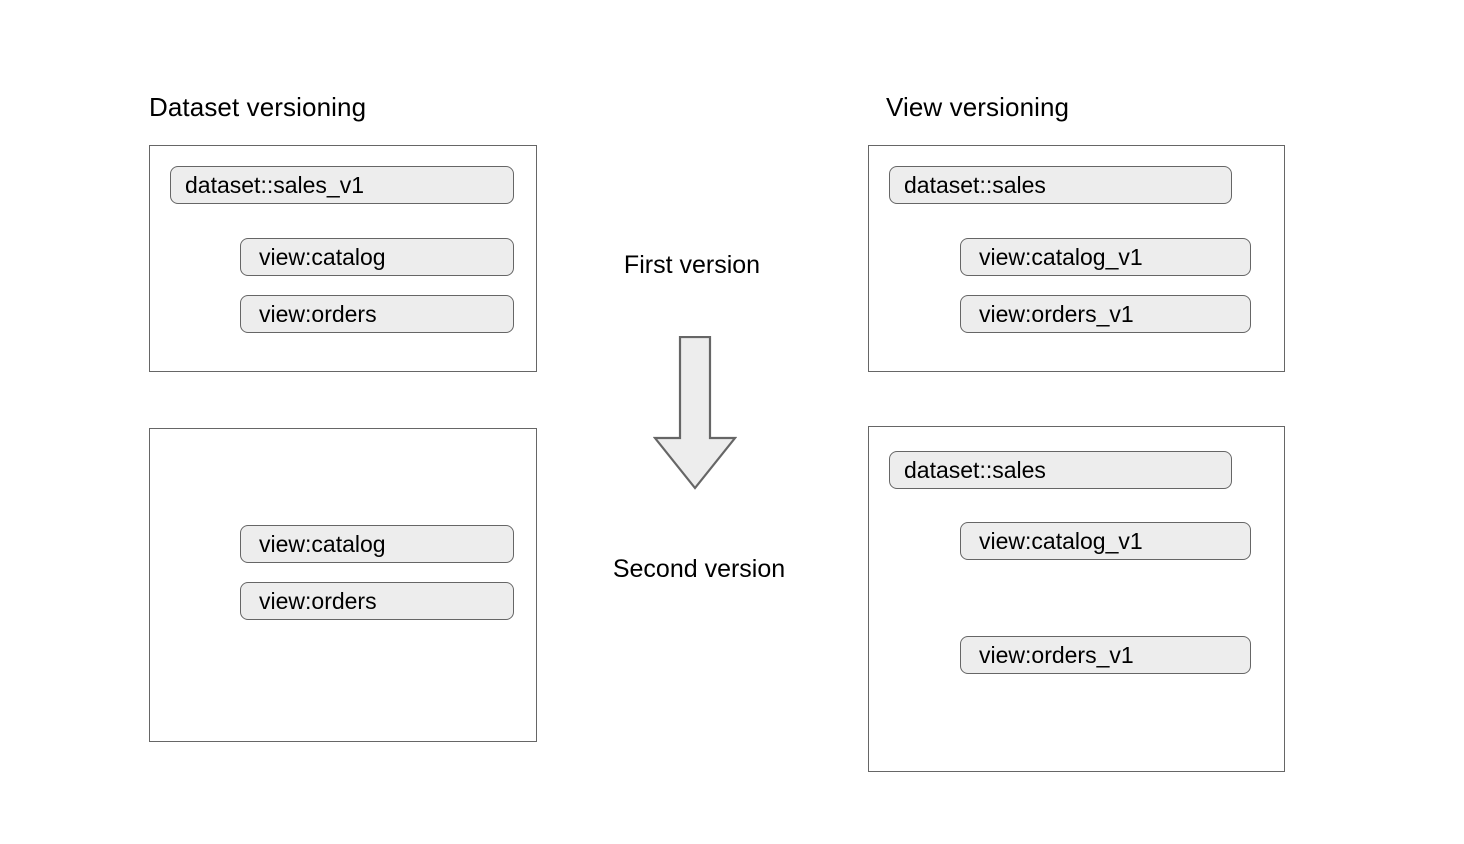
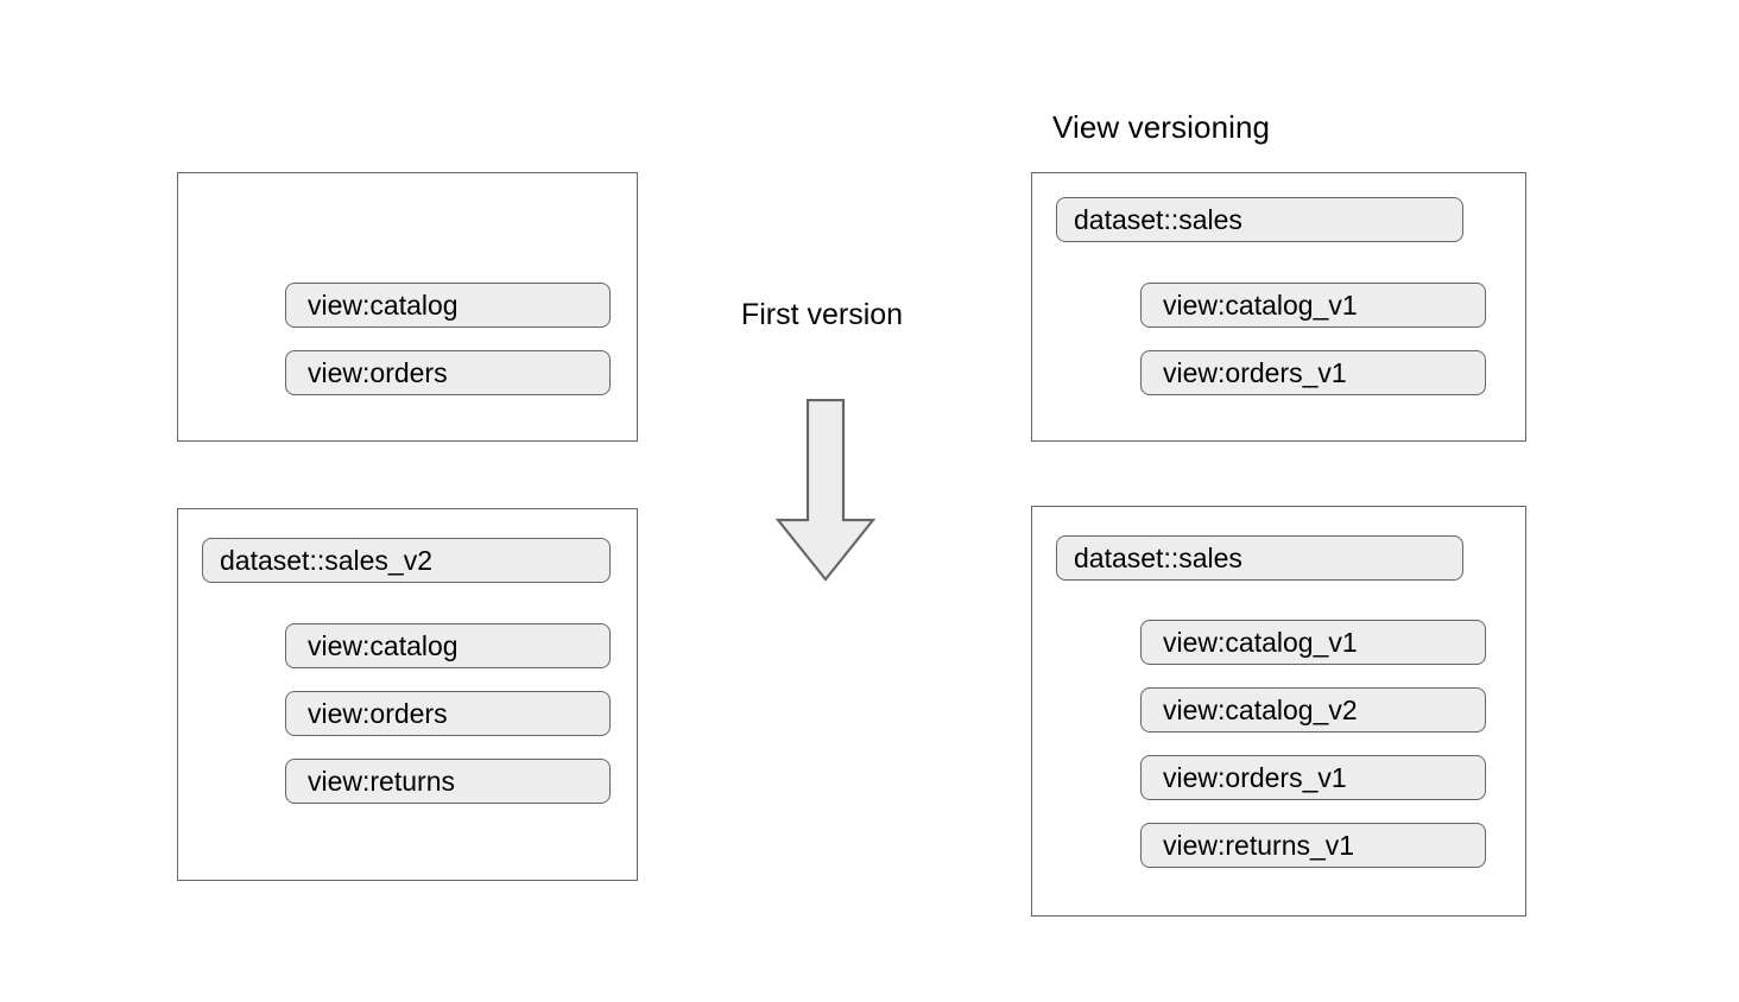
- Dataset versioning
- dataset::sales_v1
  view:catalog
  view:orders
+ dataset::sales_v2
  view:catalog
  view:orders
+ view:returns
  First version
- Second version
  View versioning
  dataset::sales
  view:catalog_v1
  view:orders_v1
  dataset::sales
  view:catalog_v1
+ view:catalog_v2
  view:orders_v1
+ view:returns_v1
